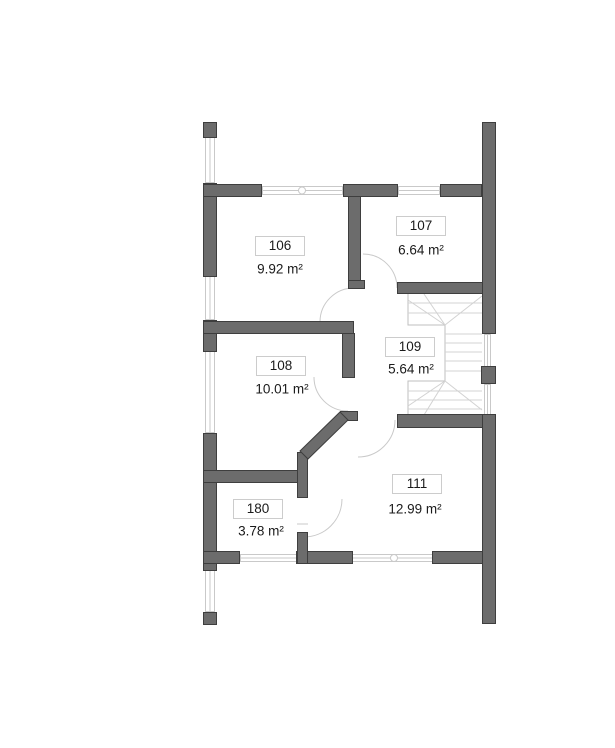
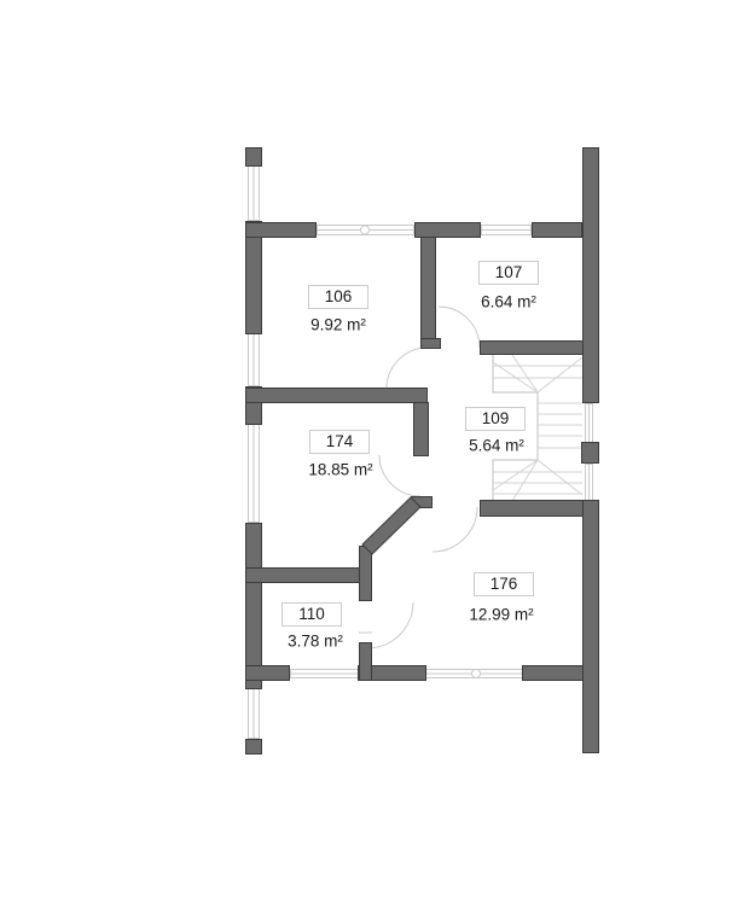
  106
  9.92 m²
  107
  6.64 m²
- 108
+ 174
- 10.01 m²
+ 18.85 m²
  109
  5.64 m²
- 180
+ 110
  3.78 m²
- 111
+ 176
  12.99 m²
